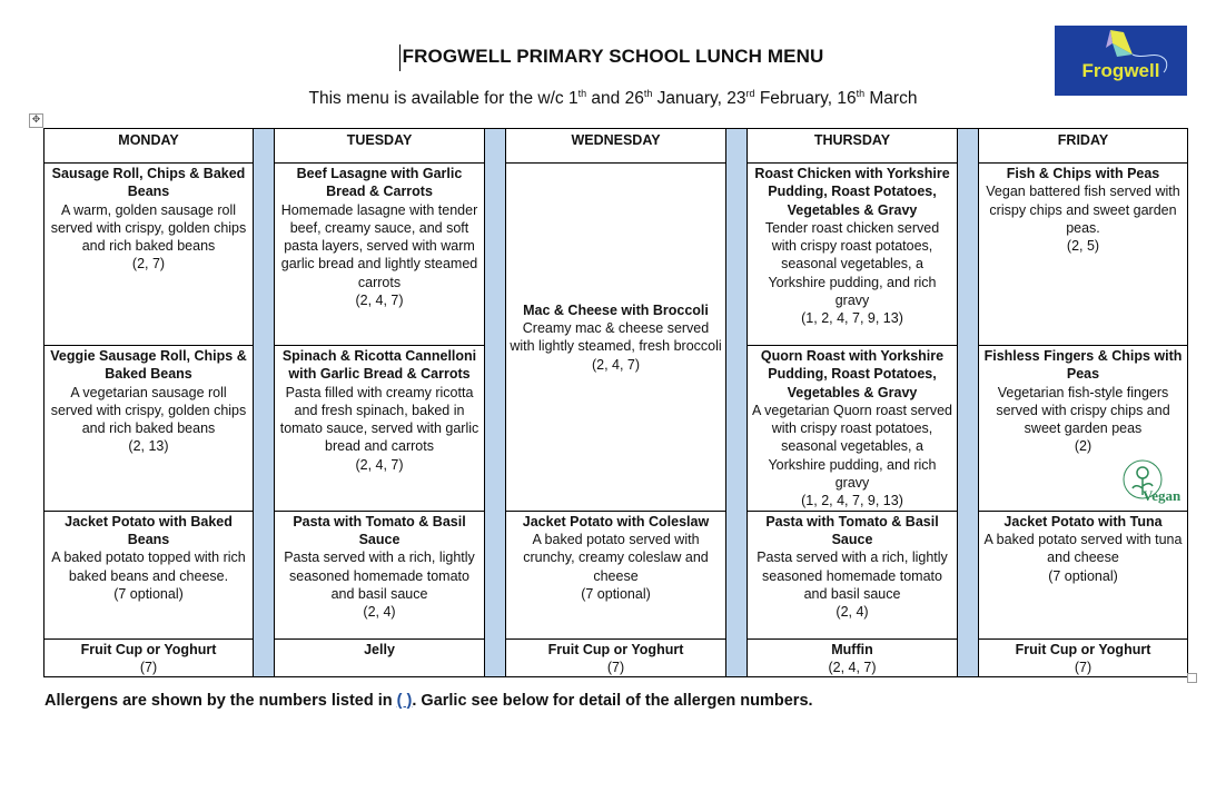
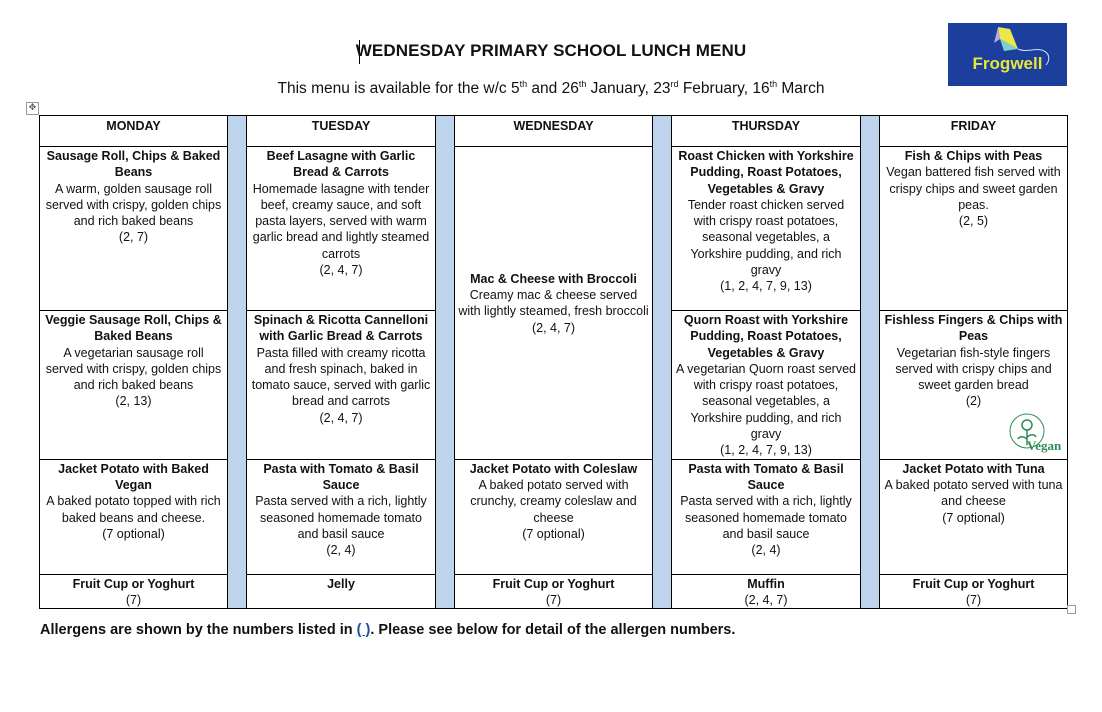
- FROGWELL PRIMARY SCHOOL LUNCH MENU
+ WEDNESDAY PRIMARY SCHOOL LUNCH MENU
- This menu is available for the w/c 1th and 26th January, 23rd February, 16th March
+ This menu is available for the w/c 5th and 26th January, 23rd February, 16th March
  Frogwell
  ✥
  MONDAY		TUESDAY		WEDNESDAY		THURSDAY		FRIDAY
  Sausage Roll, Chips & Baked Beans A warm, golden sausage roll served with crispy, golden chips and rich baked beans (2, 7)	Beef Lasagne with Garlic Bread & Carrots Homemade lasagne with tender beef, creamy sauce, and soft pasta layers, served with warm garlic bread and lightly steamed carrots (2, 4, 7)	Mac & Cheese with Broccoli Creamy mac & cheese served with lightly steamed, fresh broccoli (2, 4, 7)	Roast Chicken with Yorkshire Pudding, Roast Potatoes, Vegetables & Gravy Tender roast chicken served with crispy roast potatoes, seasonal vegetables, a Yorkshire pudding, and rich gravy (1, 2, 4, 7, 9, 13)	Fish & Chips with Peas Vegan battered fish served with crispy chips and sweet garden peas. (2, 5)
- Veggie Sausage Roll, Chips & Baked Beans A vegetarian sausage roll served with crispy, golden chips and rich baked beans (2, 13)	Spinach & Ricotta Cannelloni with Garlic Bread & Carrots Pasta filled with creamy ricotta and fresh spinach, baked in tomato sauce, served with garlic bread and carrots (2, 4, 7)	Quorn Roast with Yorkshire Pudding, Roast Potatoes, Vegetables & Gravy A vegetarian Quorn roast served with crispy roast potatoes, seasonal vegetables, a Yorkshire pudding, and rich gravy (1, 2, 4, 7, 9, 13)	Fishless Fingers & Chips with Peas Vegetarian fish-style fingers served with crispy chips and sweet garden peas (2)
+ Veggie Sausage Roll, Chips & Baked Beans A vegetarian sausage roll served with crispy, golden chips and rich baked beans (2, 13)	Spinach & Ricotta Cannelloni with Garlic Bread & Carrots Pasta filled with creamy ricotta and fresh spinach, baked in tomato sauce, served with garlic bread and carrots (2, 4, 7)	Quorn Roast with Yorkshire Pudding, Roast Potatoes, Vegetables & Gravy A vegetarian Quorn roast served with crispy roast potatoes, seasonal vegetables, a Yorkshire pudding, and rich gravy (1, 2, 4, 7, 9, 13)	Fishless Fingers & Chips with Peas Vegetarian fish-style fingers served with crispy chips and sweet garden bread (2)
- Jacket Potato with Baked Beans A baked potato topped with rich baked beans and cheese. (7 optional)	Pasta with Tomato & Basil Sauce Pasta served with a rich, lightly seasoned homemade tomato and basil sauce (2, 4)	Jacket Potato with Coleslaw A baked potato served with crunchy, creamy coleslaw and cheese (7 optional)	Pasta with Tomato & Basil Sauce Pasta served with a rich, lightly seasoned homemade tomato and basil sauce (2, 4)	Jacket Potato with Tuna A baked potato served with tuna and cheese (7 optional)
+ Jacket Potato with Baked Vegan A baked potato topped with rich baked beans and cheese. (7 optional)	Pasta with Tomato & Basil Sauce Pasta served with a rich, lightly seasoned homemade tomato and basil sauce (2, 4)	Jacket Potato with Coleslaw A baked potato served with crunchy, creamy coleslaw and cheese (7 optional)	Pasta with Tomato & Basil Sauce Pasta served with a rich, lightly seasoned homemade tomato and basil sauce (2, 4)	Jacket Potato with Tuna A baked potato served with tuna and cheese (7 optional)
  Fruit Cup or Yoghurt (7)	Jelly	Fruit Cup or Yoghurt (7)	Muffin (2, 4, 7)	Fruit Cup or Yoghurt (7)
  Vegan
- Allergens are shown by the numbers listed in ( ). Garlic see below for detail of the allergen numbers.
+ Allergens are shown by the numbers listed in ( ). Please see below for detail of the allergen numbers.
